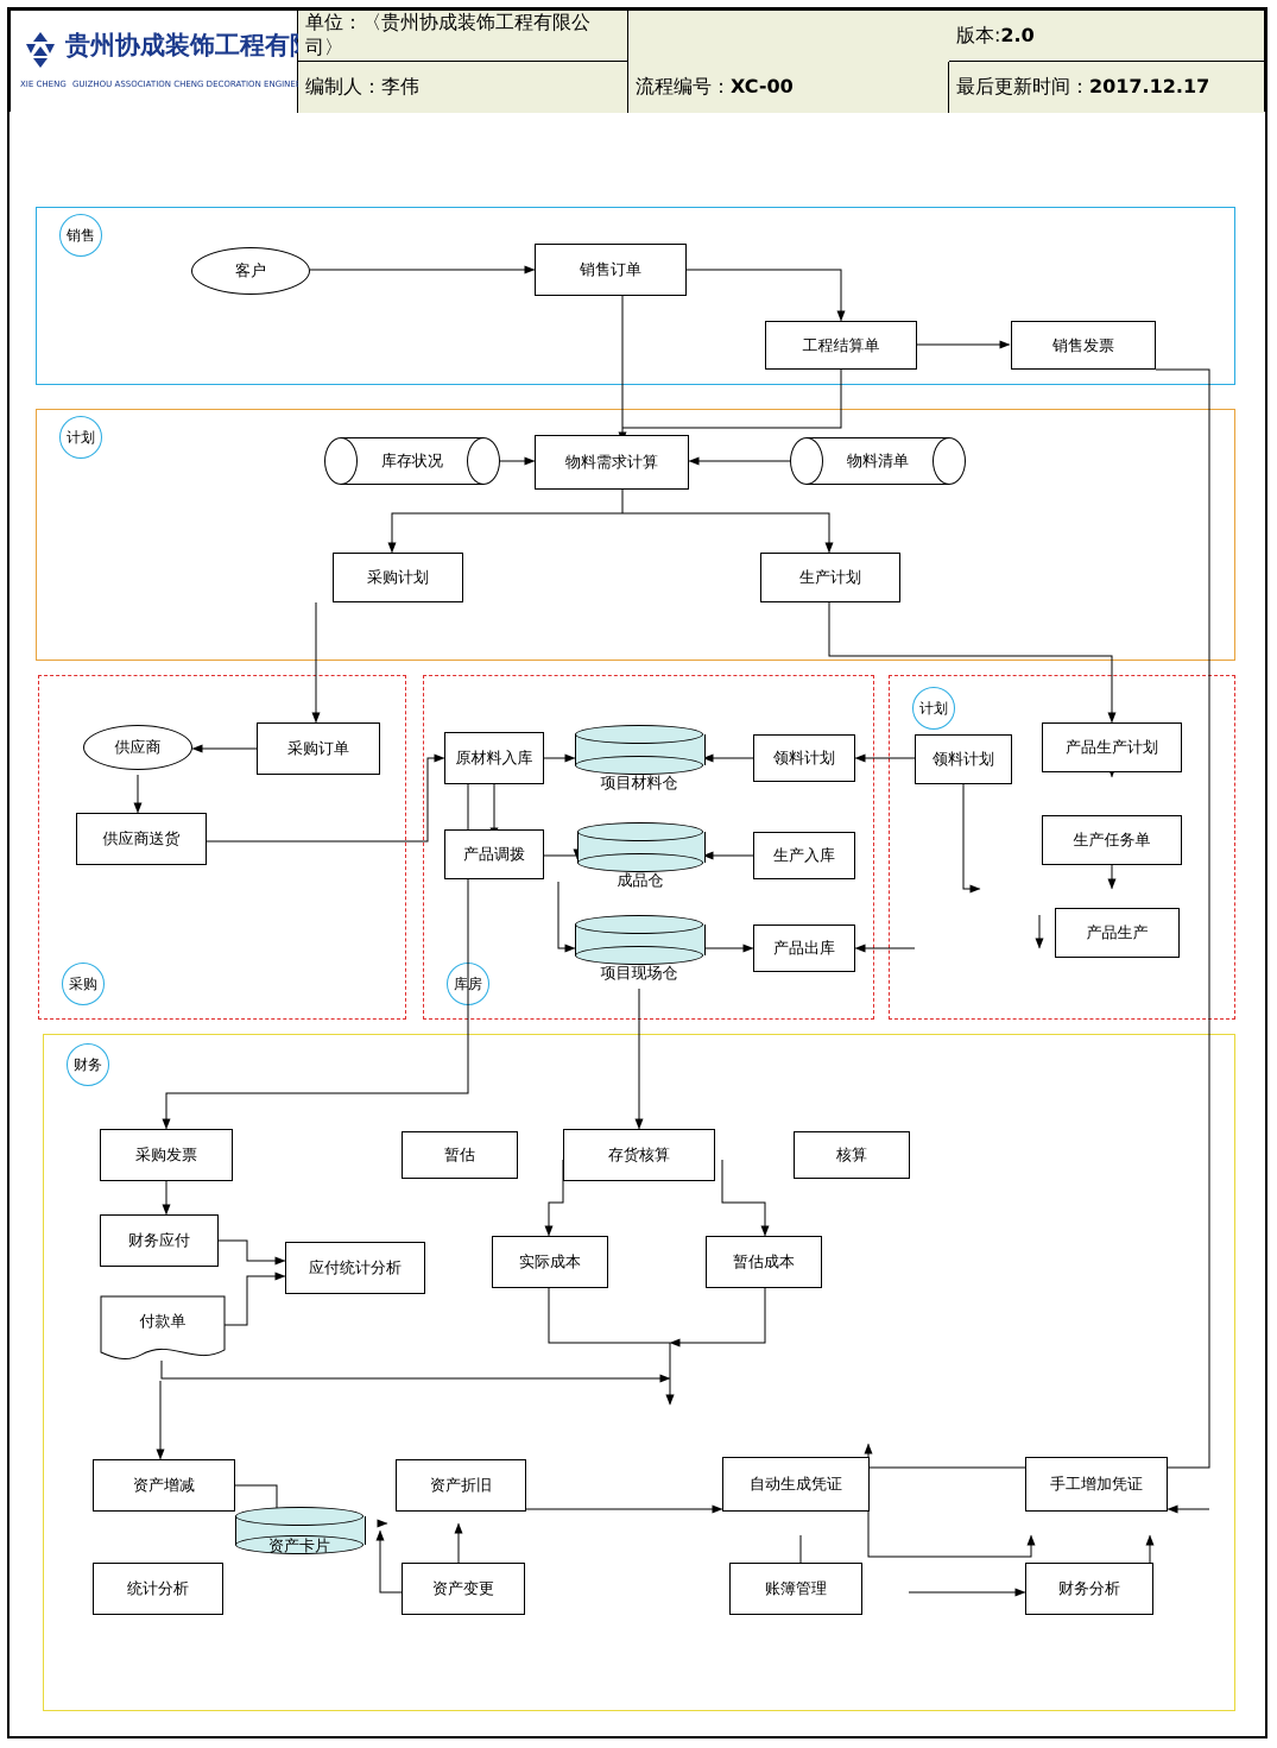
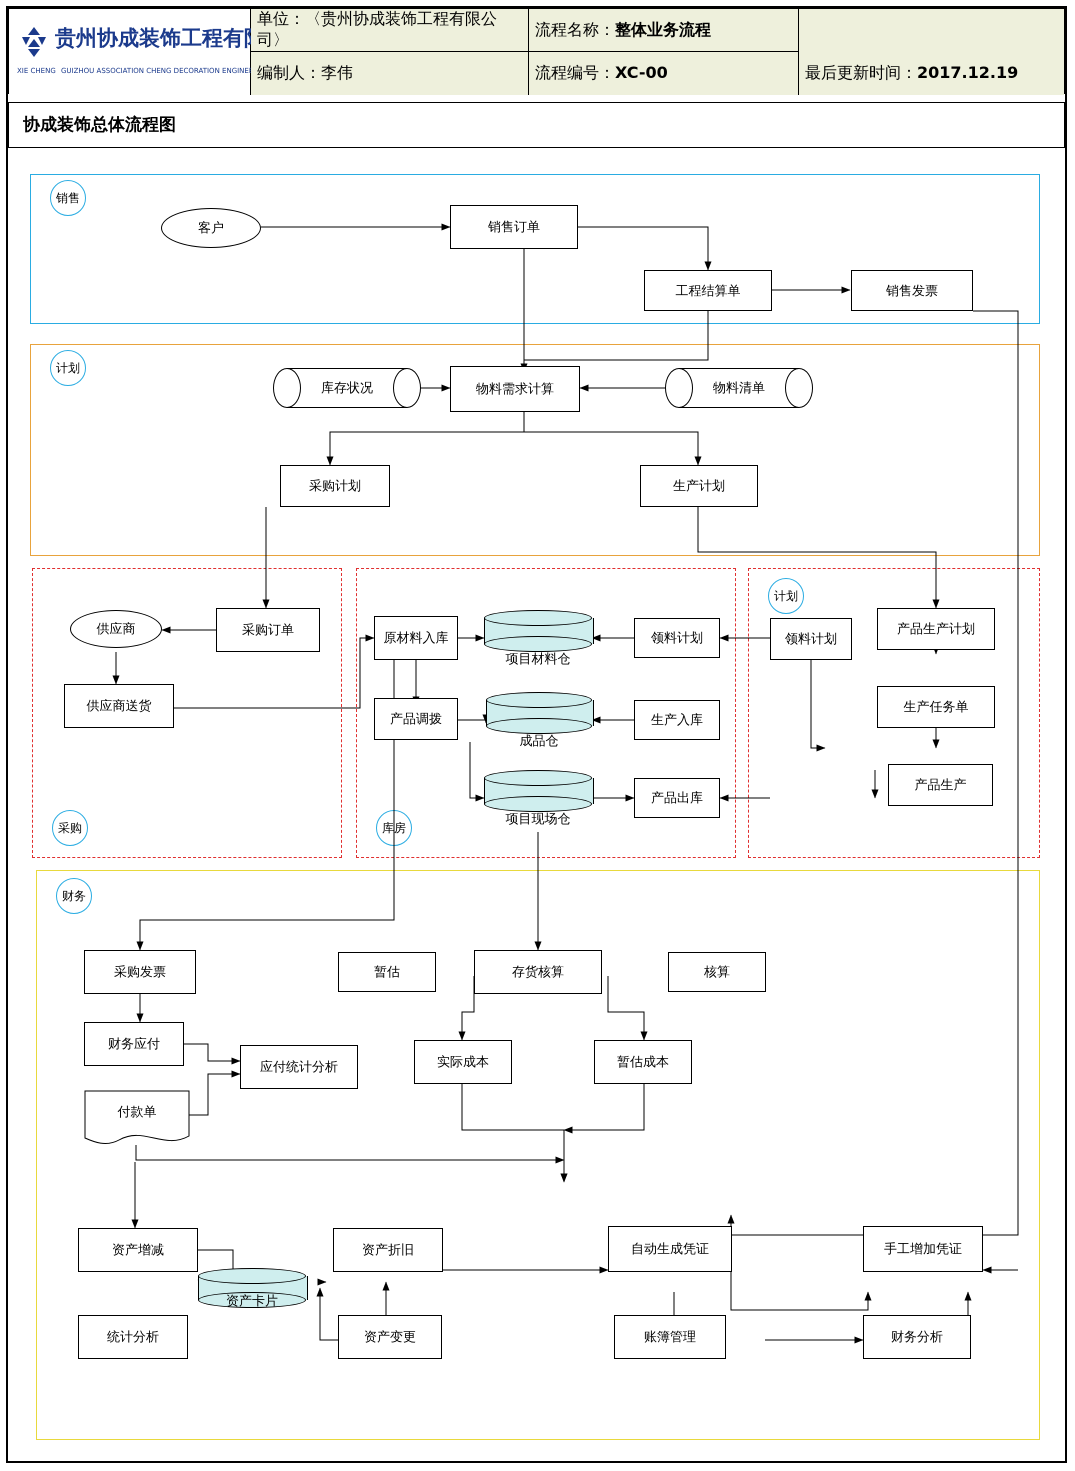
  贵州协成装饰工程有
  XIE CHENG
  GUIZHOU ASSOCIATION CHENG DECORATION ENGINE
  单位：〈贵州协成装饰工程有限公司〉
  编制人：李伟
+ 流程名称：整体业务流程
  流程编号：XC-00
- 版本:2.0
- 最后更新时间：2017.12.17
+ 最后更新时间：2017.12.19
+ 协成装饰总体流程图
  销售
  计划
  采购
  库房
  计划
  财务
  客户
  销售订单
  工程结算单
  销售发票
  库存状况
  物料需求计算
  物料清单
  采购计划
  生产计划
  供应商
  采购订单
  供应商送货
  原材料入库
  项目材料仓
  领料计划
  产品调拨
  成品仓
  生产入库
  项目现场仓
  产品出库
  领料计划
  产品生产计划
  生产任务单
  产品生产
  采购发票
  暂估
  存货核算
  核算
  财务应付
  应付统计分析
  付款单
  实际成本
  暂估成本
  资产增减
  资产折旧
  自动生成凭证
  手工增加凭证
  资产卡片
  统计分析
  资产变更
  账簿管理
  财务分析
